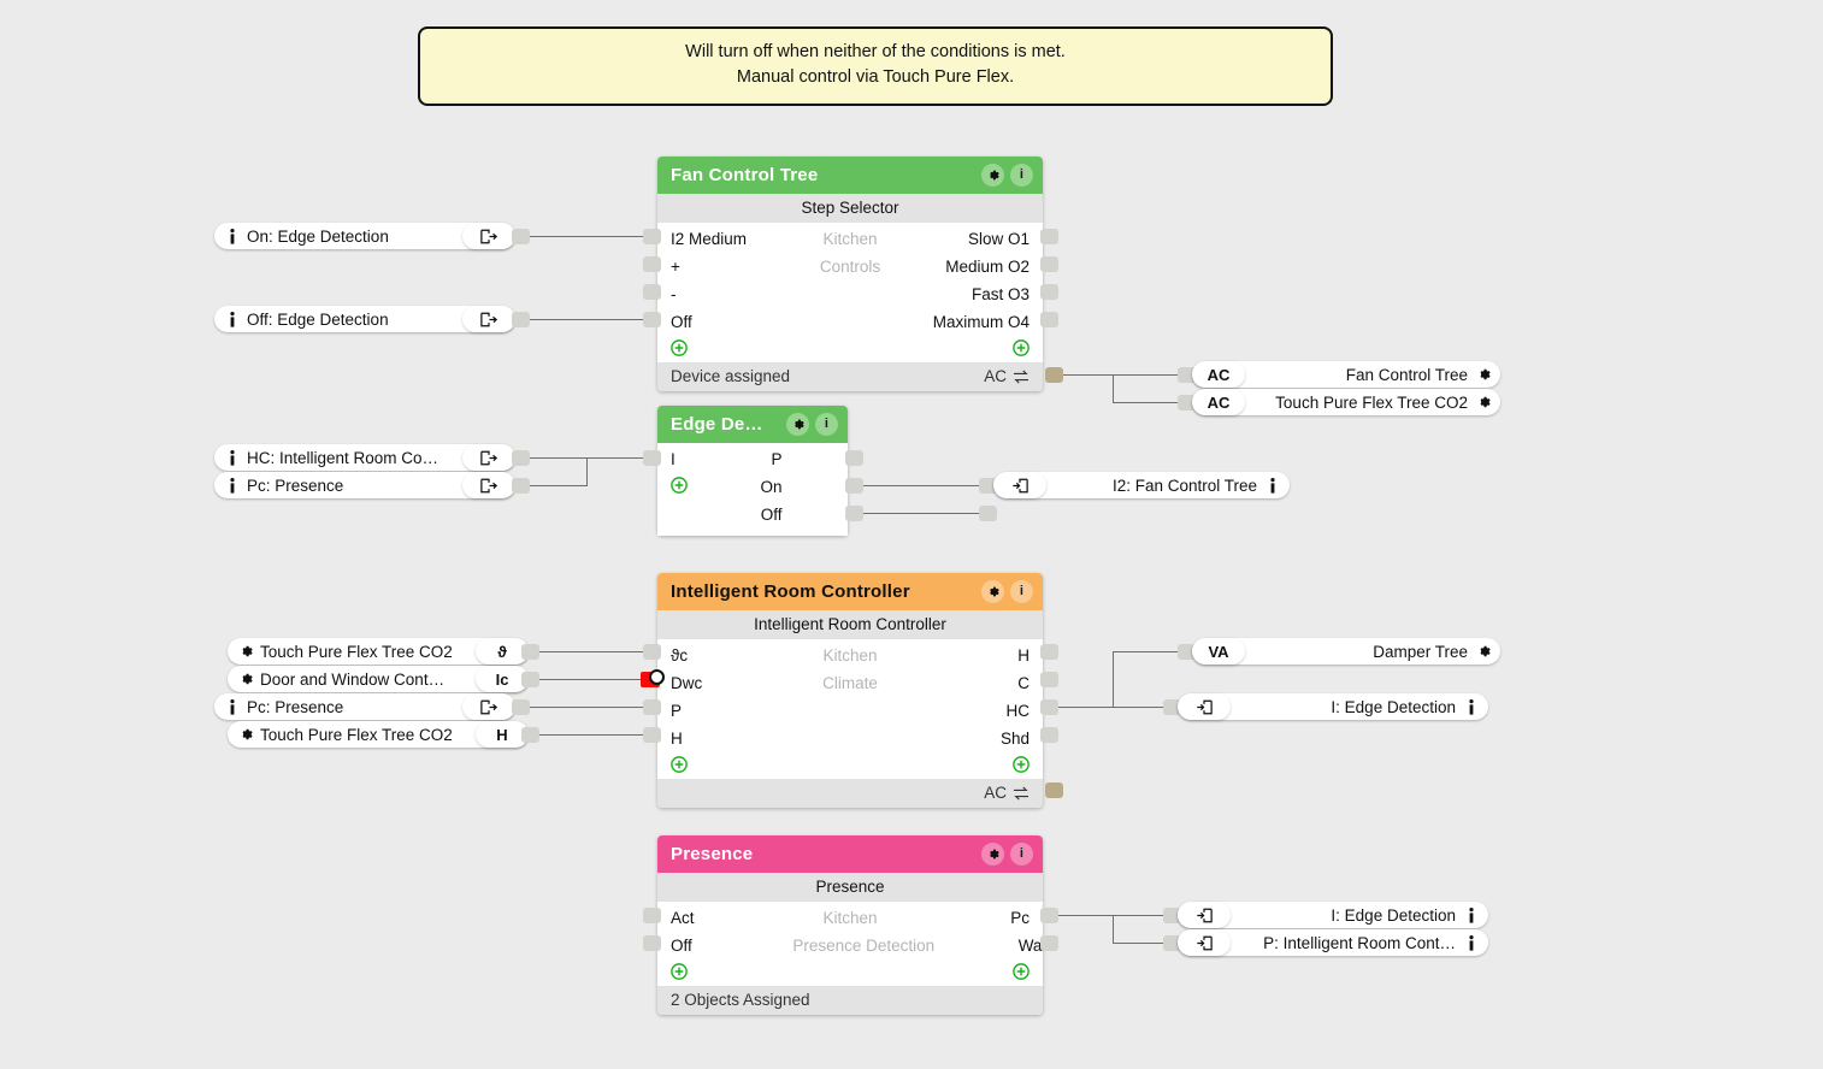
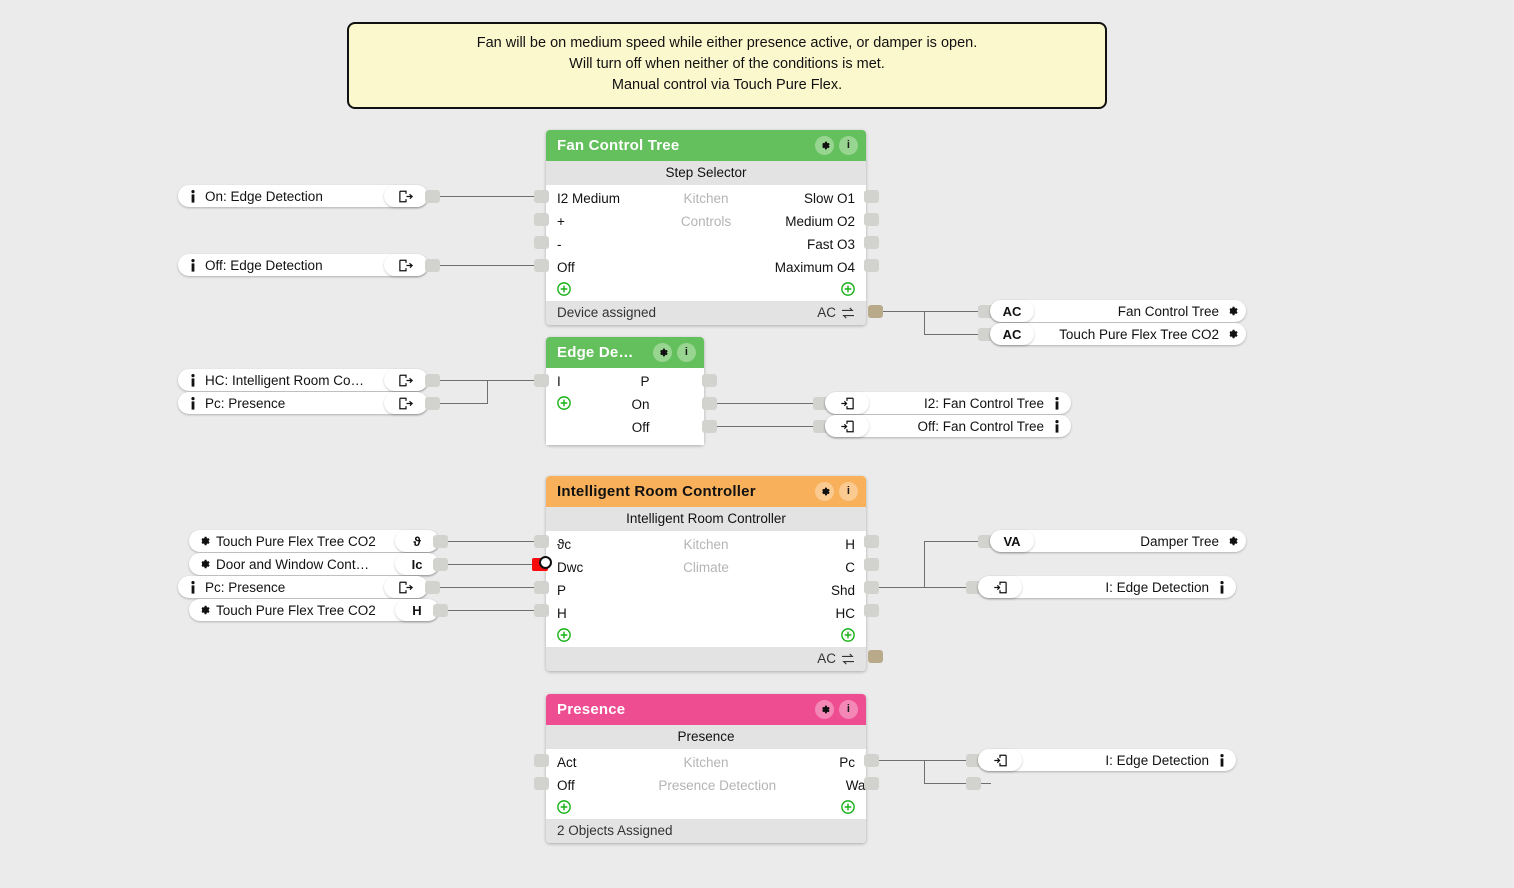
+ Fan will be on medium speed while either presence active, or damper is open.
  Will turn off when neither of the conditions is met.
  Manual control via Touch Pure Flex.
  Fan Control Tree
  i
  Step Selector
  I2 Medium
  Kitchen
  Slow O1
  +
  Controls
  Medium O2
  -
  Fast O3
  Off
  Maximum O4
  Device assigned
  AC
  Edge De…
  i
  I
  P
  On
  Off
  Intelligent Room Controller
  i
  Intelligent Room Controller
  ϑc
  Kitchen
  H
  Dwc
  Climate
  C
  P
- HC
+ Shd
  H
- Shd
+ HC
  AC
  Presence
  i
  Presence
  Act
  Kitchen
  Pc
  Off
  Presence Detection
  2 Objects Assigned
  On: Edge Detection
  Off: Edge Detection
  HC: Intelligent Room Co…
  Pc: Presence
  Touch Pure Flex Tree CO2
  ϑ
  Door and Window Cont…
  Ic
  Pc: Presence
  Touch Pure Flex Tree CO2
  H
  AC
  Fan Control Tree
  AC
  Touch Pure Flex Tree CO2
  I2: Fan Control Tree
+ Off: Fan Control Tree
  VA
  Damper Tree
  I: Edge Detection
  I: Edge Detection
- P: Intelligent Room Cont…
